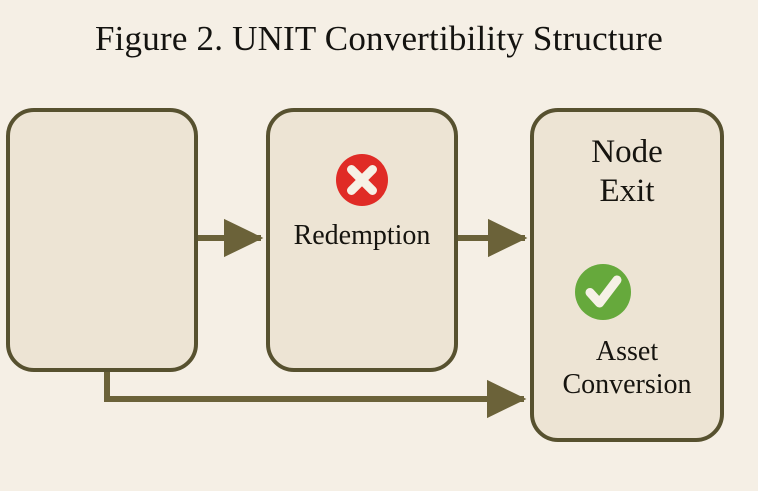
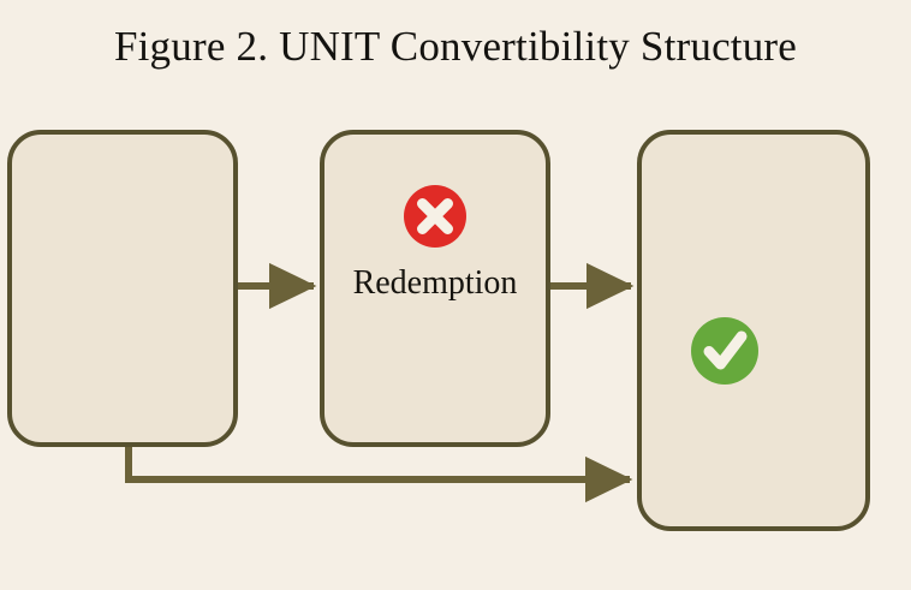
  Figure 2. UNIT Convertibility Structure
  Redemption
- Node
- Exit
- Asset
- Conversion
